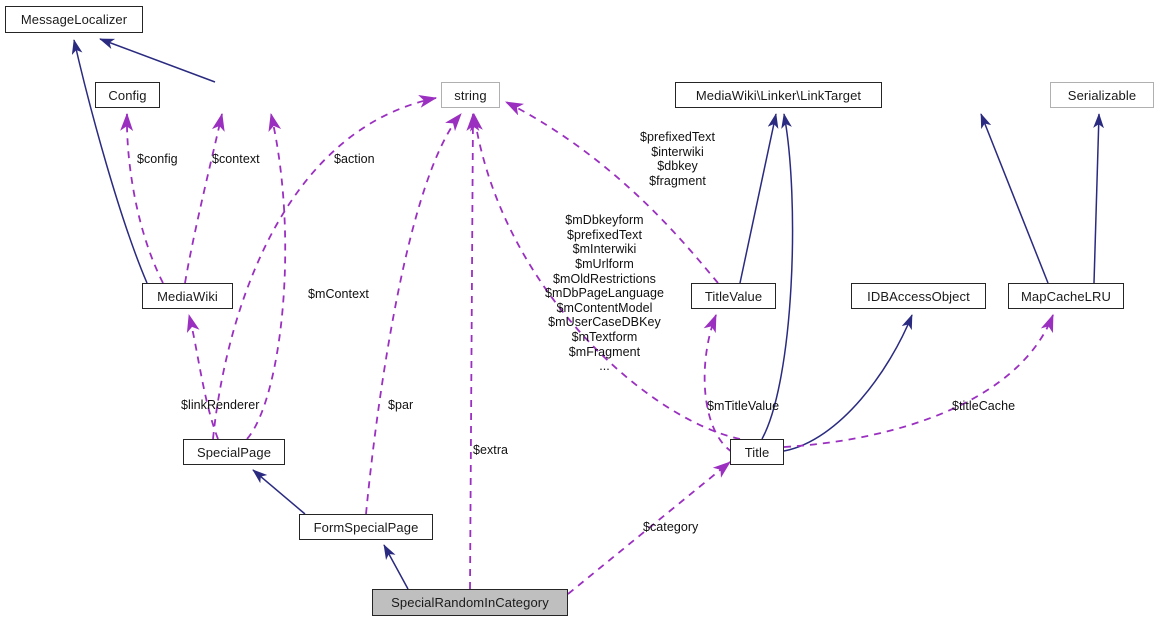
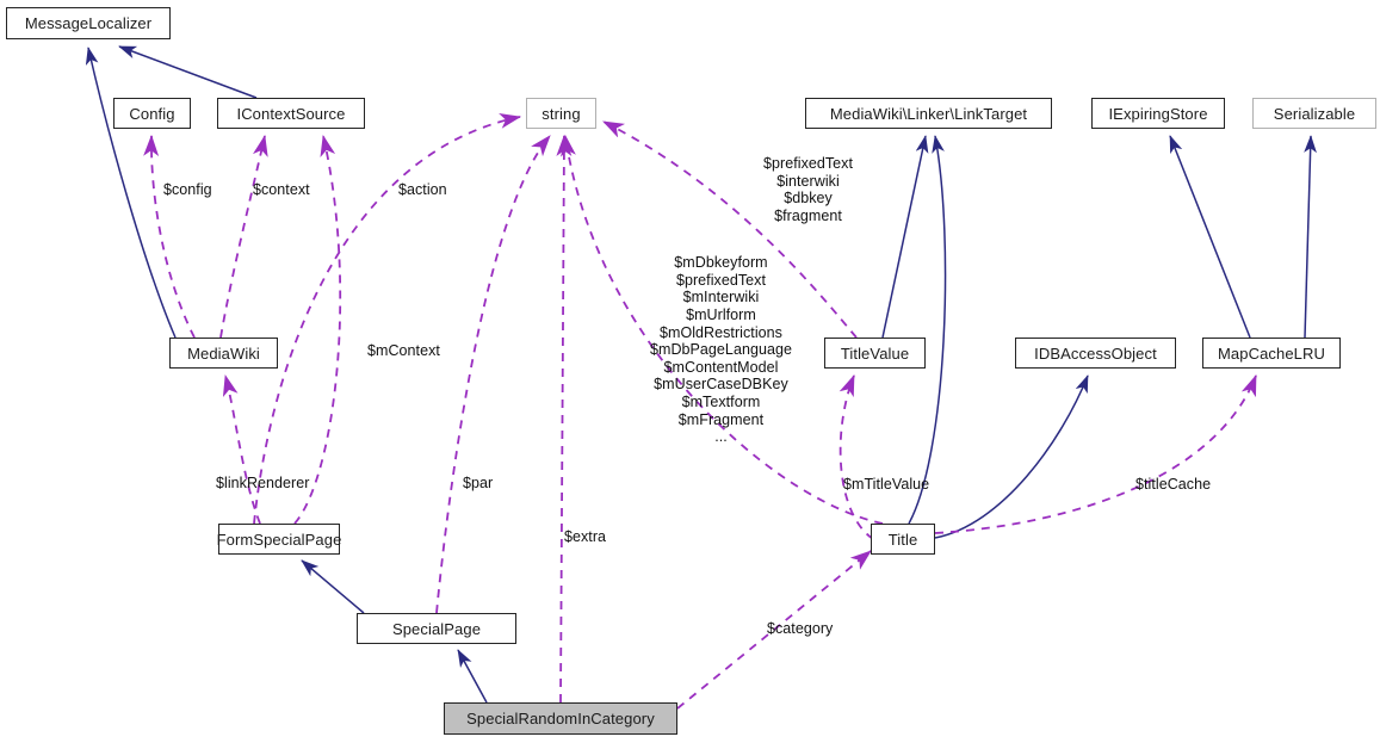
  MessageLocalizer
  Config
+ IContextSource
  string
  MediaWiki\Linker\LinkTarget
+ IExpiringStore
  Serializable
  MediaWiki
  TitleValue
  IDBAccessObject
  MapCacheLRU
- SpecialPage
+ FormSpecialPage
  Title
- FormSpecialPage
+ SpecialPage
  SpecialRandomInCategory
  $config
  $context
  $action
  $prefixedText
  $interwiki
  $dbkey
  $fragment
  $mDbkeyform
  $prefixedText
  $mInterwiki
  $mUrlform
  $mOldRestrictions
  $mDbPageLanguage
  $mContentModel
  $mUserCaseDBKey
  $mTextform
  $mFragment
  ...
  $mContext
  $linkRenderer
  $par
  $mTitleValue
  $titleCache
  $extra
  $category
